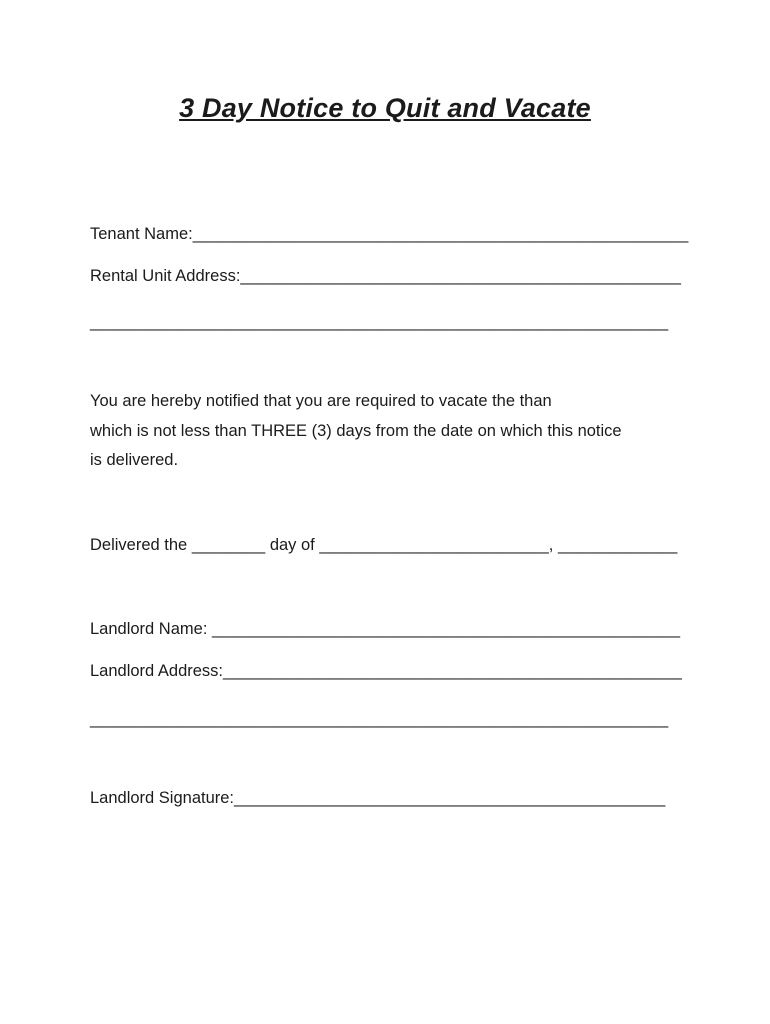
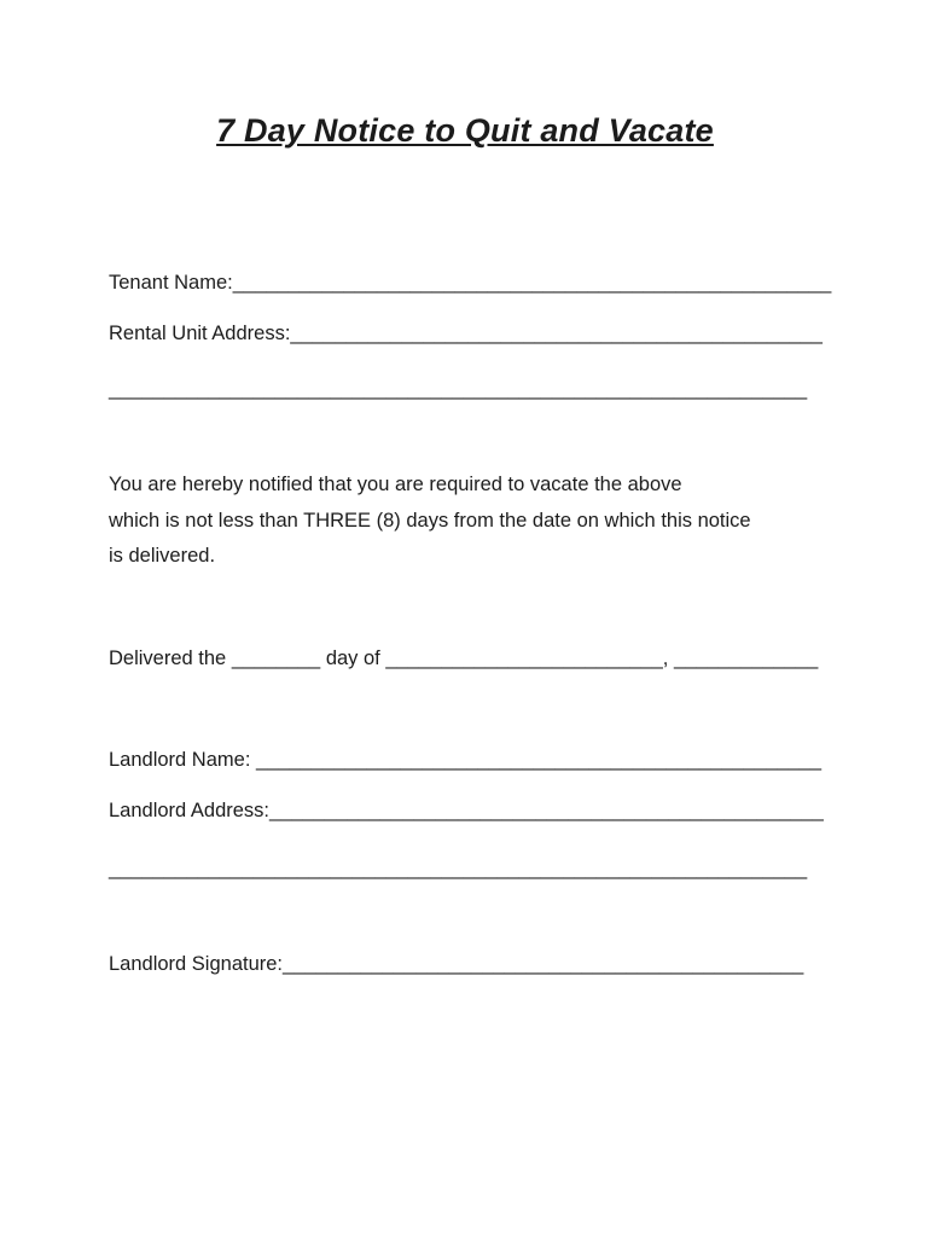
- 3 Day Notice to Quit and Vacate
+ 7 Day Notice to Quit and Vacate
  Tenant Name:______________________________________________________
  Rental Unit Address:________________________________________________
  _______________________________________________________________
- You are hereby notified that you are required to vacate the than
+ You are hereby notified that you are required to vacate the above
- which is not less than THREE (3) days from the date on which this notice
+ which is not less than THREE (8) days from the date on which this notice
  is delivered.
  Delivered the ________ day of _________________________, _____________
  Landlord Name: ___________________________________________________
  Landlord Address:__________________________________________________
  _______________________________________________________________
  Landlord Signature:_______________________________________________
